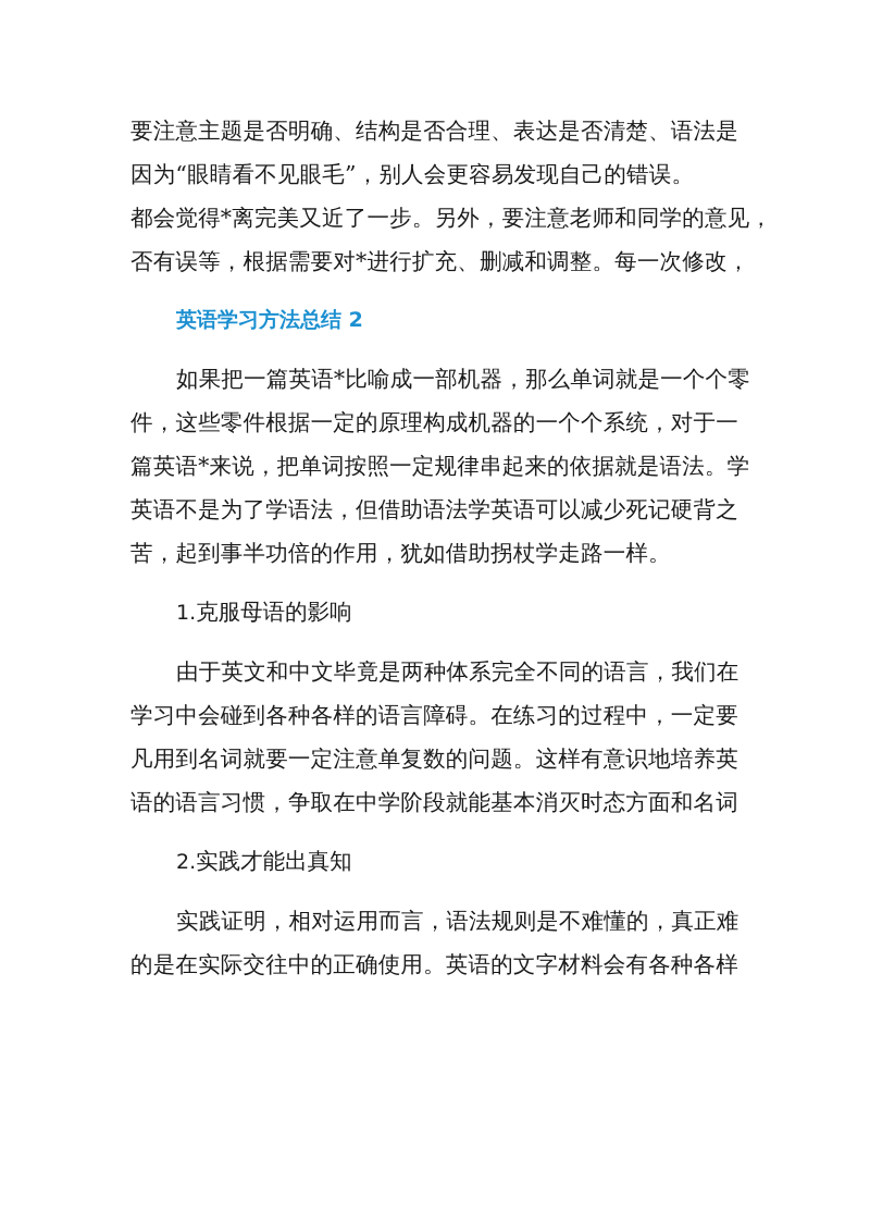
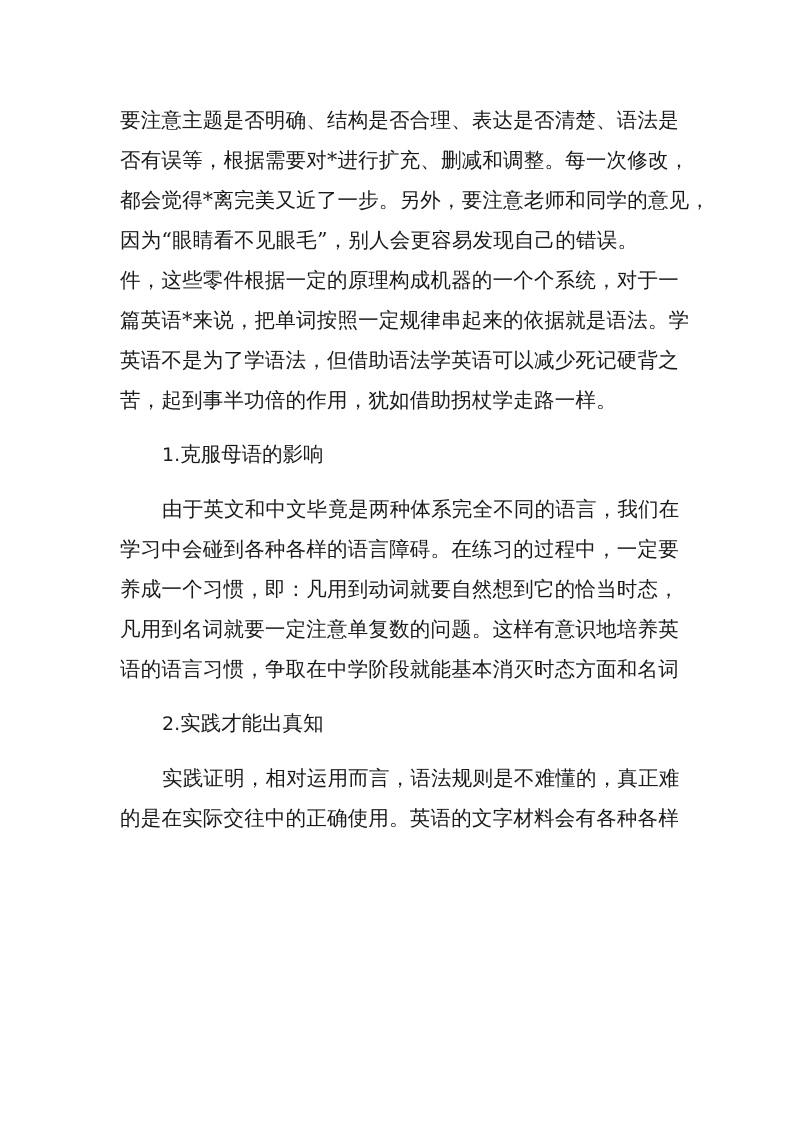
  要注意主题是否明确、结构是否合理、表达是否清楚、语法是
- 因为“眼睛看不见眼毛”，别人会更容易发现自己的错误。
+ 否有误等，根据需要对*进行扩充、删减和调整。每一次修改，
  都会觉得*离完美又近了一步。另外，要注意老师和同学的意见，
- 否有误等，根据需要对*进行扩充、删减和调整。每一次修改，
+ 因为“眼睛看不见眼毛”，别人会更容易发现自己的错误。
- 英语学习方法总结 2
- 如果把一篇英语*比喻成一部机器，那么单词就是一个个零
  件，这些零件根据一定的原理构成机器的一个个系统，对于一
  篇英语*来说，把单词按照一定规律串起来的依据就是语法。学
  英语不是为了学语法，但借助语法学英语可以减少死记硬背之
  苦，起到事半功倍的作用，犹如借助拐杖学走路一样。
  1.克服母语的影响
  由于英文和中文毕竟是两种体系完全不同的语言，我们在
  学习中会碰到各种各样的语言障碍。在练习的过程中，一定要
+ 养成一个习惯，即：凡用到动词就要自然想到它的恰当时态，
  凡用到名词就要一定注意单复数的问题。这样有意识地培养英
  语的语言习惯，争取在中学阶段就能基本消灭时态方面和名词
  2.实践才能出真知
  实践证明，相对运用而言，语法规则是不难懂的，真正难
  的是在实际交往中的正确使用。英语的文字材料会有各种各样
